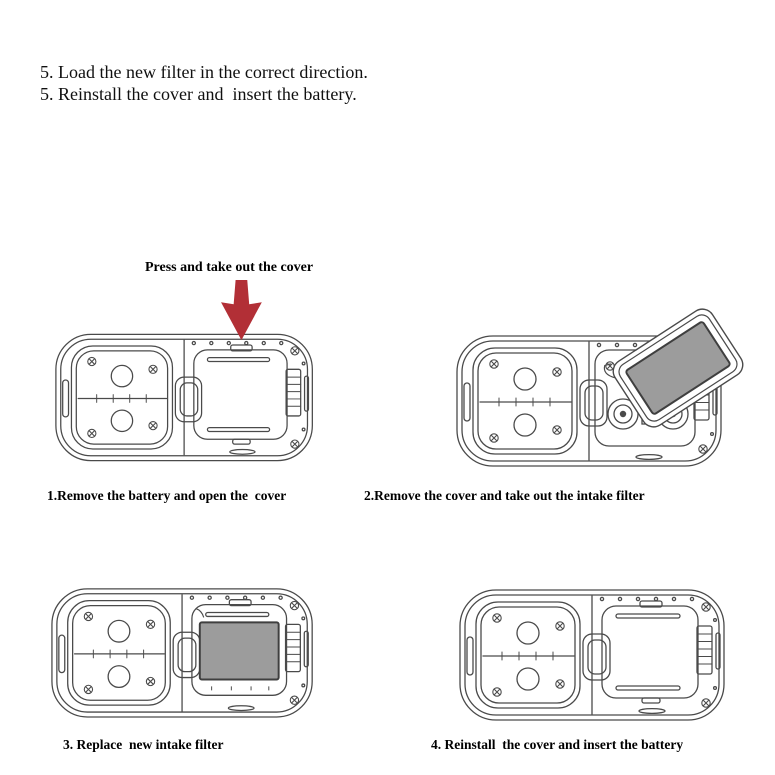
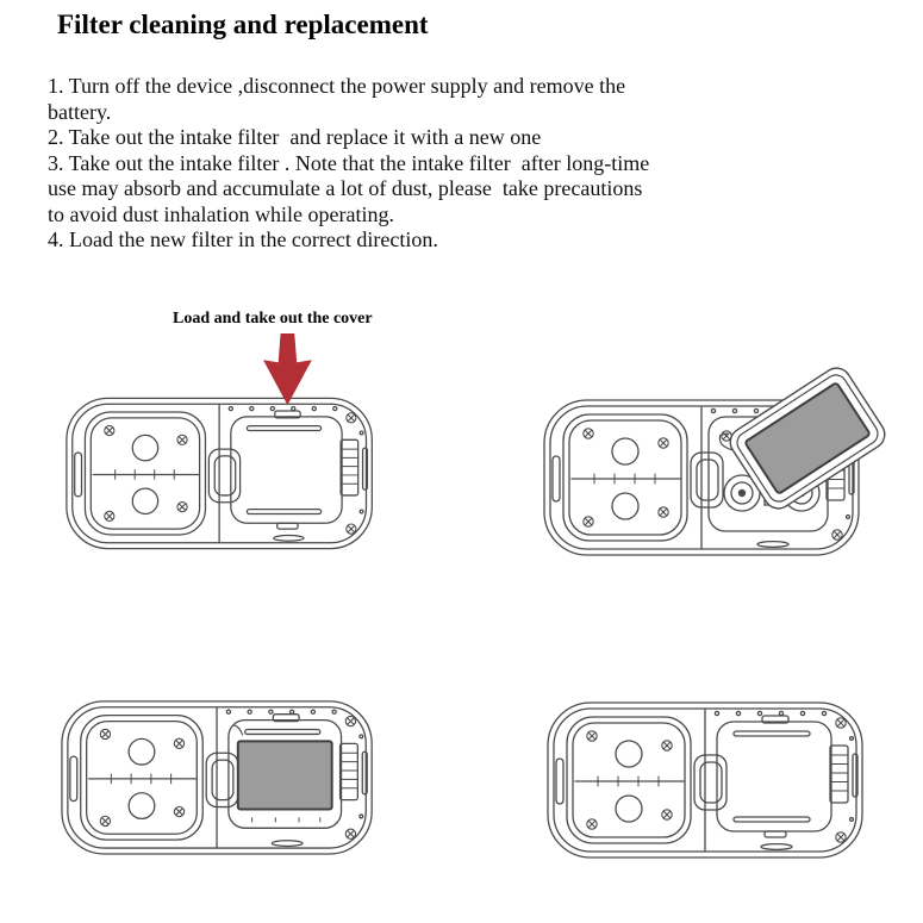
+ Filter cleaning and replacement
+ 1. Turn off the device ,disconnect the power supply and remove the battery.
+ 2. Take out the intake filter and replace it with a new one
+ 3. Take out the intake filter . Note that the intake filter after long-time use may absorb and accumulate a lot of dust, please take precautions to avoid dust inhalation while operating.
- 5. Load the new filter in the correct direction.
+ 4. Load the new filter in the correct direction.
- 5. Reinstall the cover and insert the battery.
- Press and take out the cover
+ Load and take out the cover
- 1.Remove the battery and open the cover
- 2.Remove the cover and take out the intake filter
- 3. Replace new intake filter
- 4. Reinstall the cover and insert the battery
